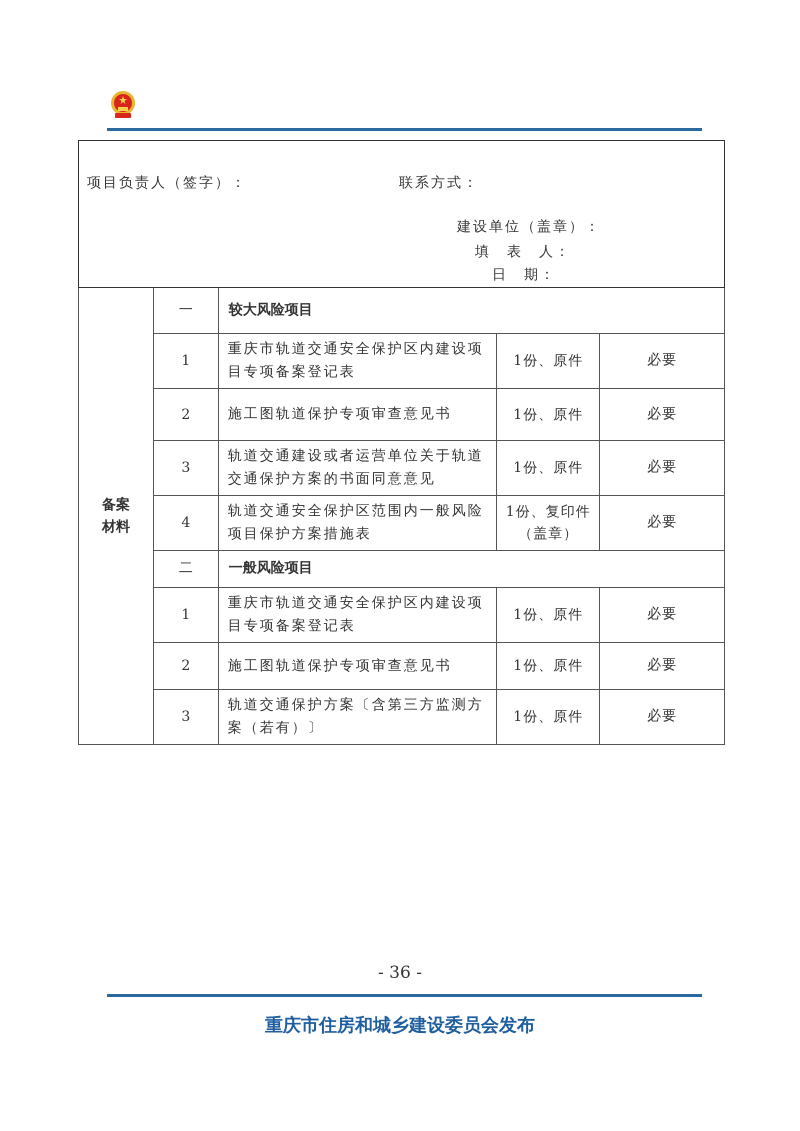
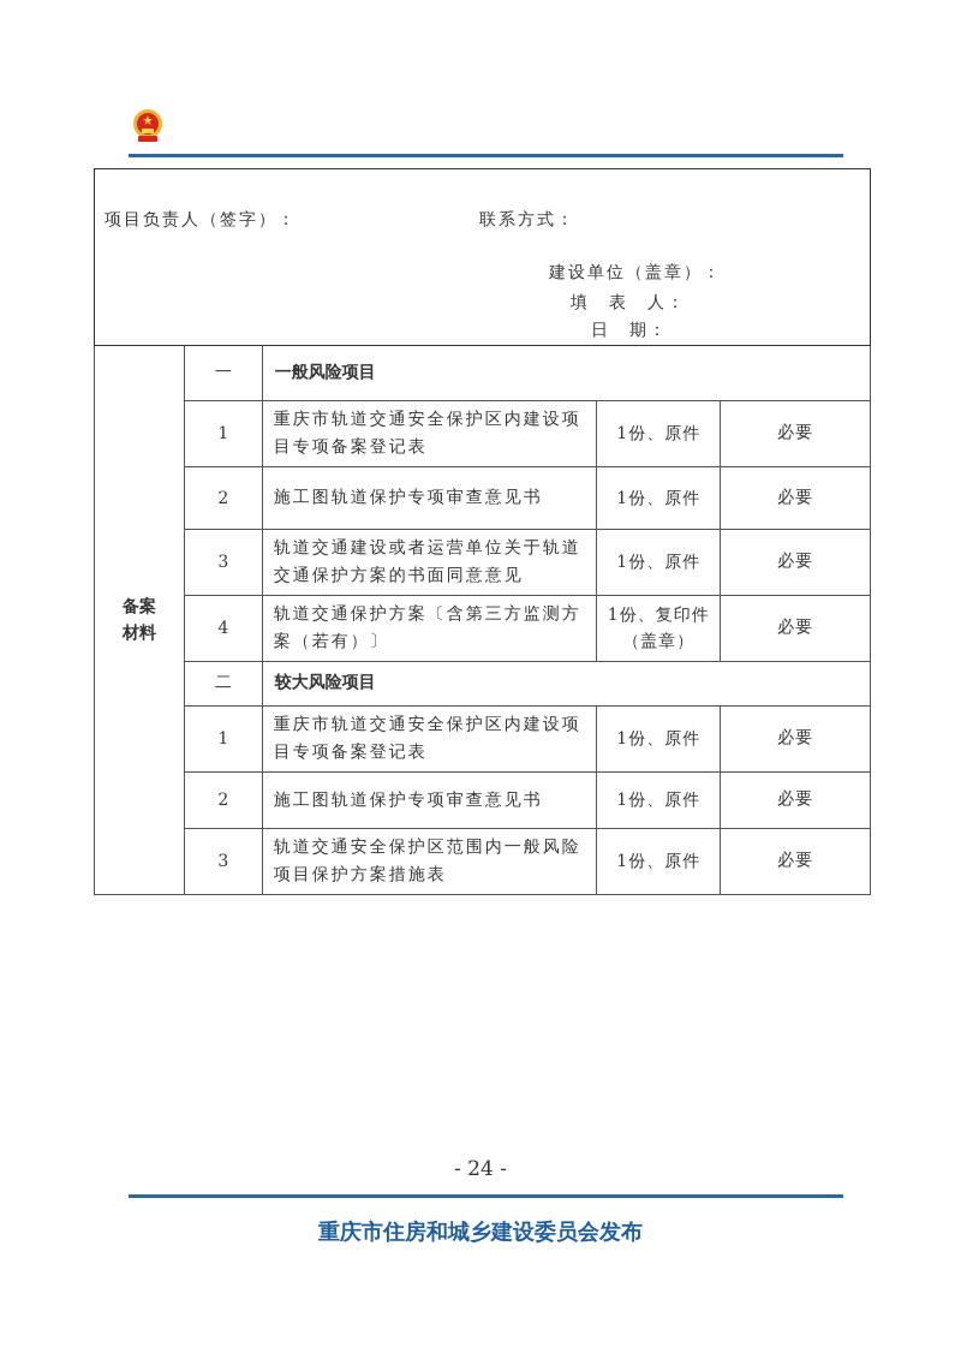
  项目负责人（签字）： 联系方式： 建设单位（盖章）： 填 表 人： 日 期：
- 备案 材料	一	较大风险项目
+ 备案 材料	一	一般风险项目
  1	重庆市轨道交通安全保护区内建设项目专项备案登记表	1份、原件	必要
  2	施工图轨道保护专项审查意见书	1份、原件	必要
  3	轨道交通建设或者运营单位关于轨道交通保护方案的书面同意意见	1份、原件	必要
- 4	轨道交通安全保护区范围内一般风险项目保护方案措施表	1份、复印件（盖章）	必要
+ 4	轨道交通保护方案〔含第三方监测方案（若有）〕	1份、复印件（盖章）	必要
- 二	一般风险项目
+ 二	较大风险项目
  1	重庆市轨道交通安全保护区内建设项目专项备案登记表	1份、原件	必要
  2	施工图轨道保护专项审查意见书	1份、原件	必要
- 3	轨道交通保护方案〔含第三方监测方案（若有）〕	1份、原件	必要
+ 3	轨道交通安全保护区范围内一般风险项目保护方案措施表	1份、原件	必要
- - 36 -
+ - 24 -
  重庆市住房和城乡建设委员会发布
